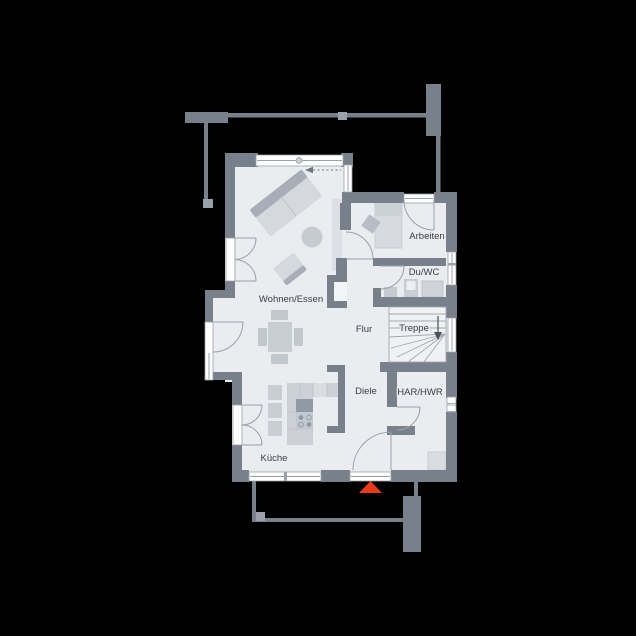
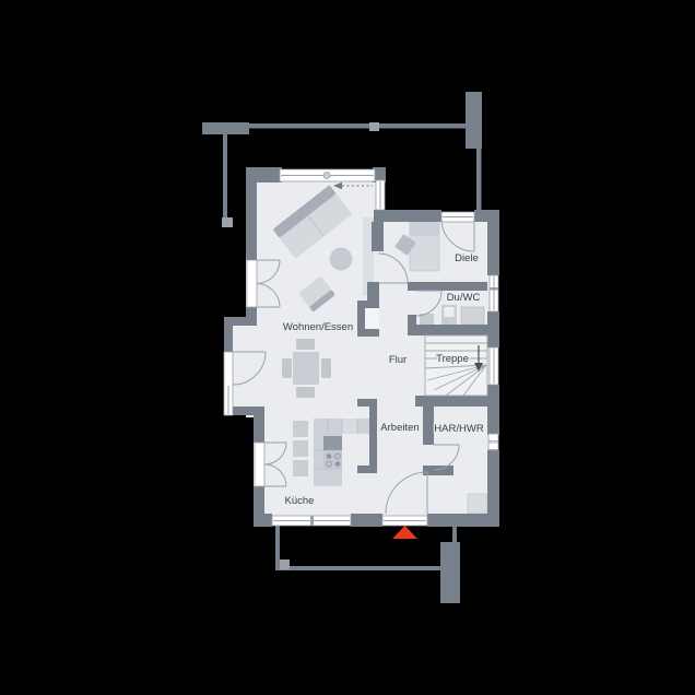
  Wohnen/Essen
- Arbeiten
+ Diele
  Du/WC
  Flur
  Treppe
- Diele
+ Arbeiten
  HAR/HWR
  Küche
